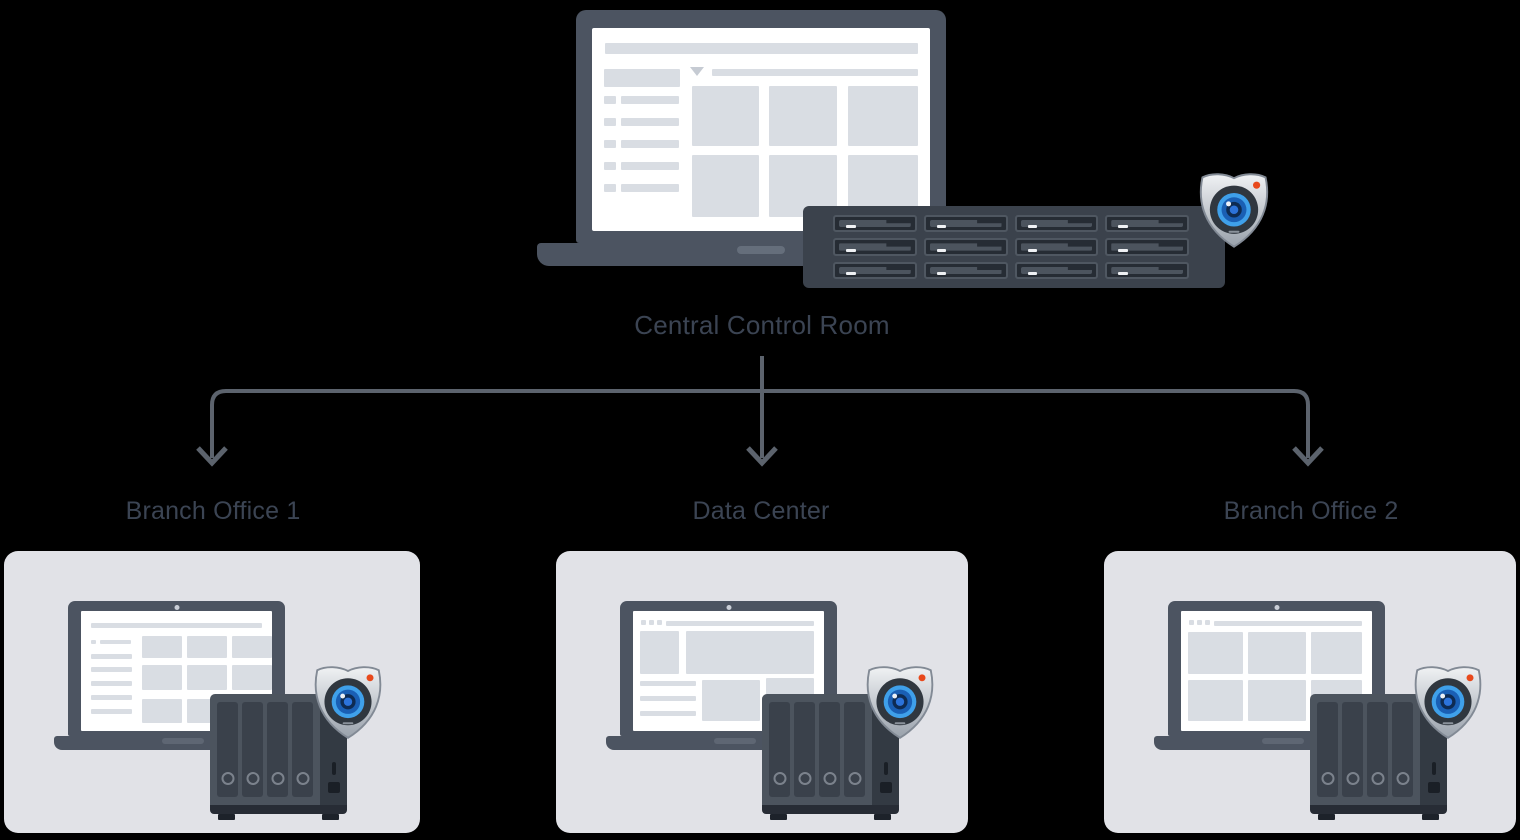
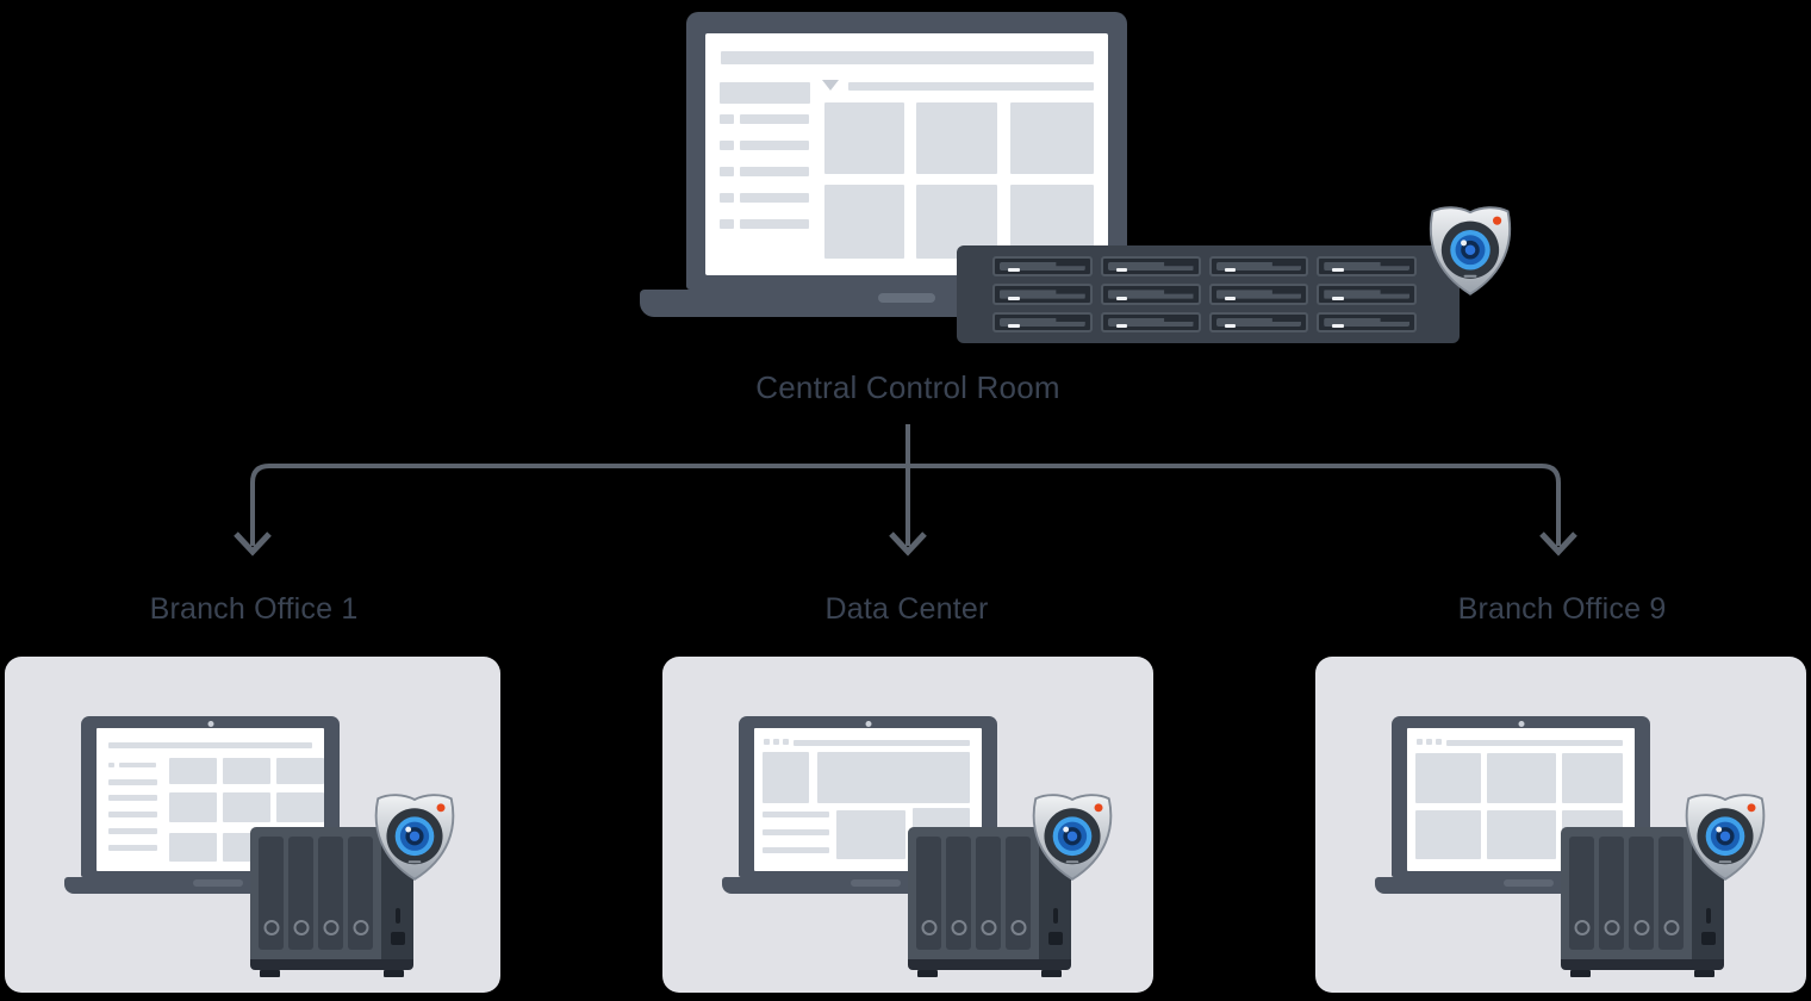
  Central Control Room
  Branch Office 1
  Data Center
- Branch Office 2
+ Branch Office 9
